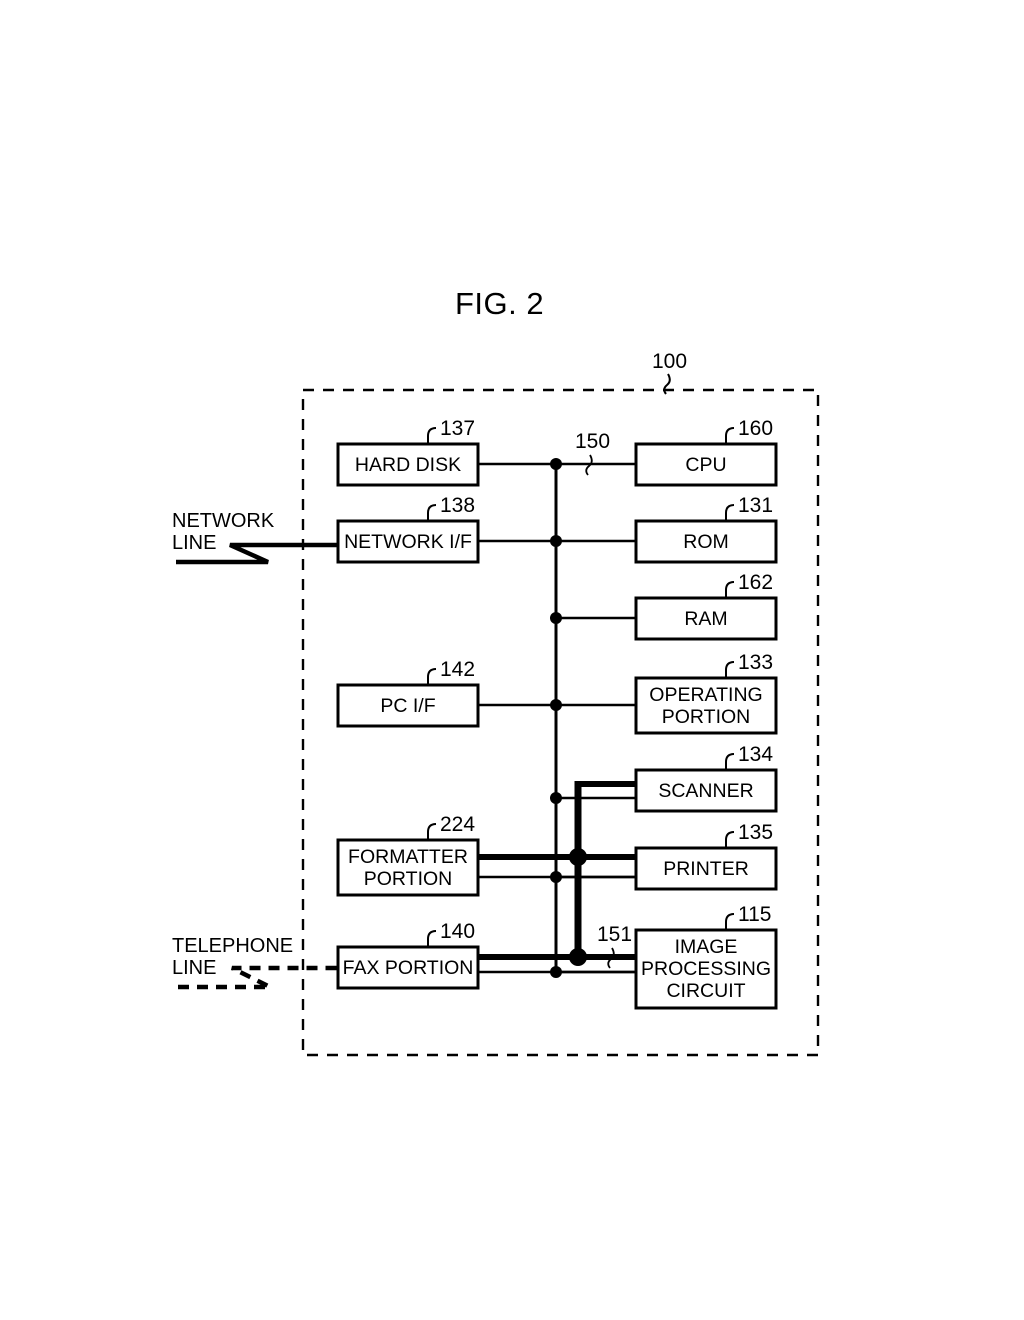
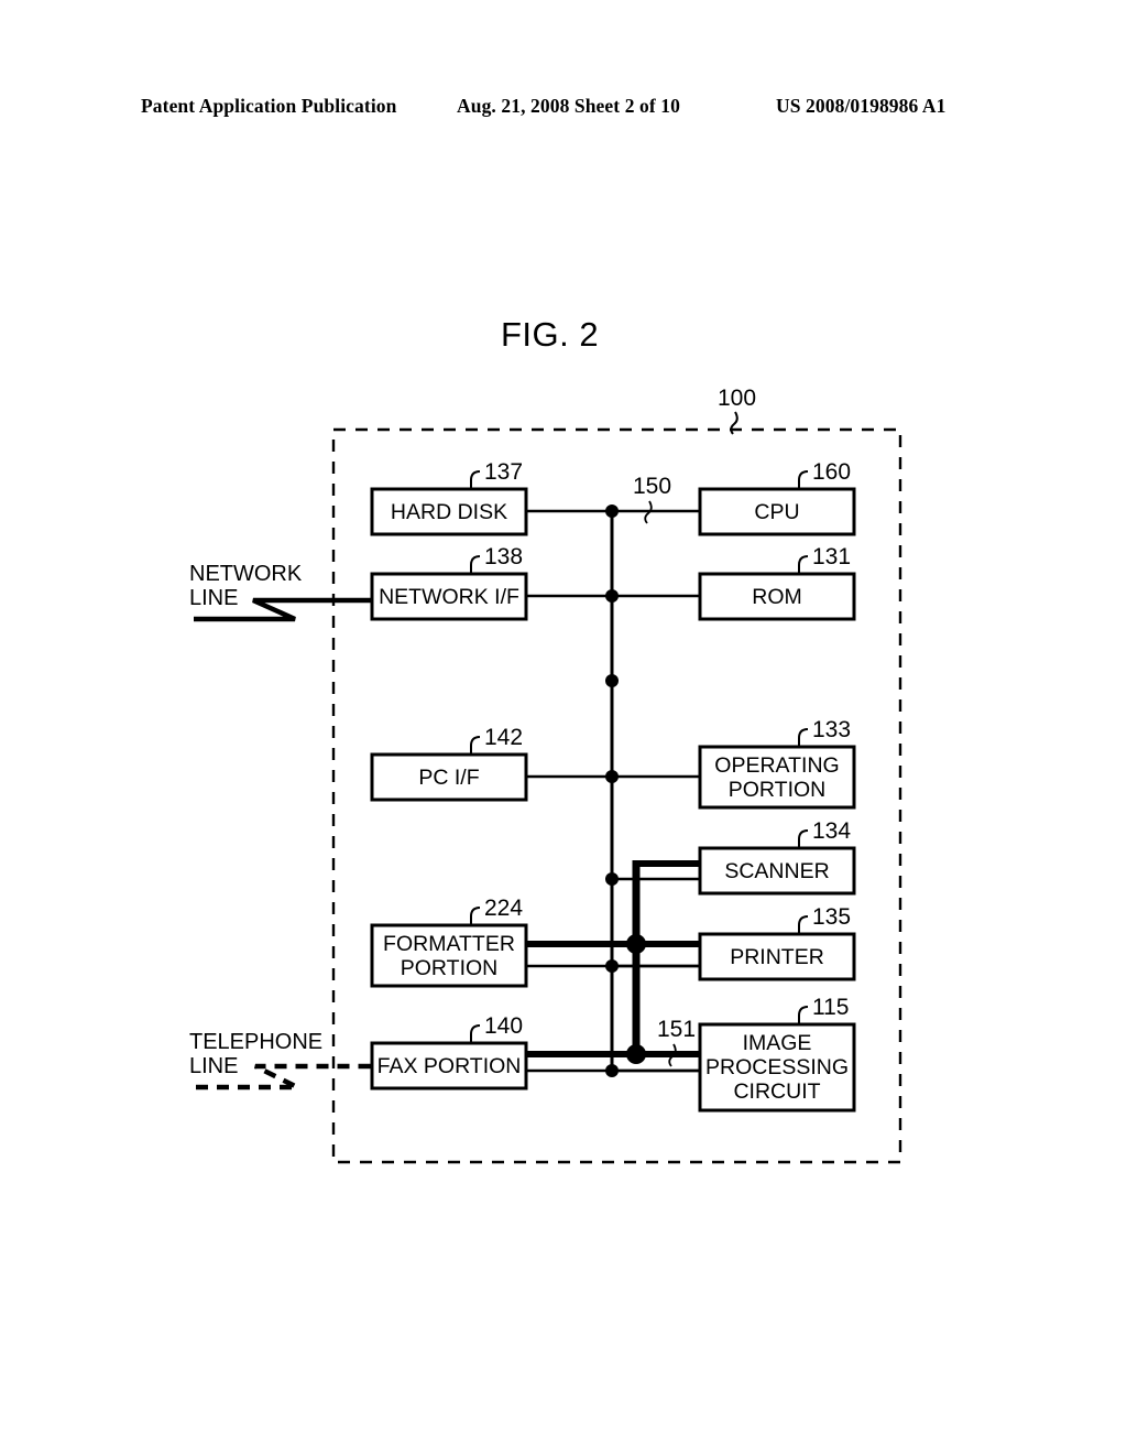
+ Patent Application Publication
+ Aug. 21, 2008 Sheet 2 of 10
+ US 2008/0198986 A1
  FIG. 2
  100
  150
  151
  HARD DISK
  137
  NETWORK I/F
  138
  PC I/F
  142
  FORMATTER
  PORTION
  224
  FAX PORTION
  140
  CPU
  160
  ROM
  131
- RAM
- 162
  OPERATING
  PORTION
  133
  SCANNER
  134
  PRINTER
  135
  IMAGE
  PROCESSING
  CIRCUIT
  115
  NETWORK
  LINE
  TELEPHONE
  LINE
